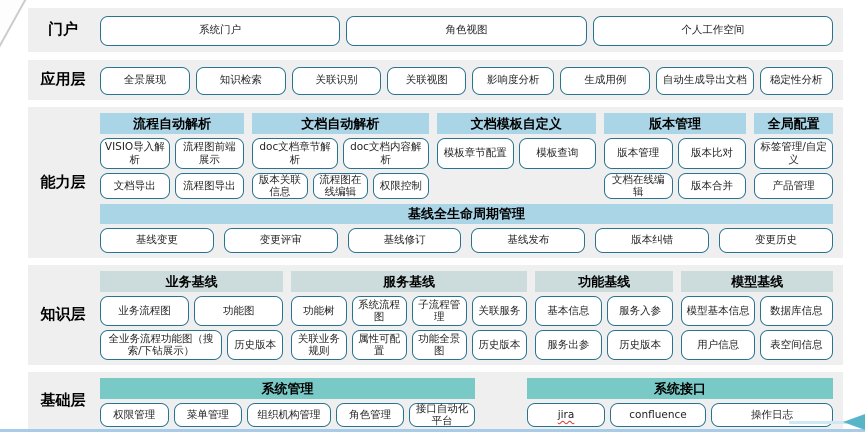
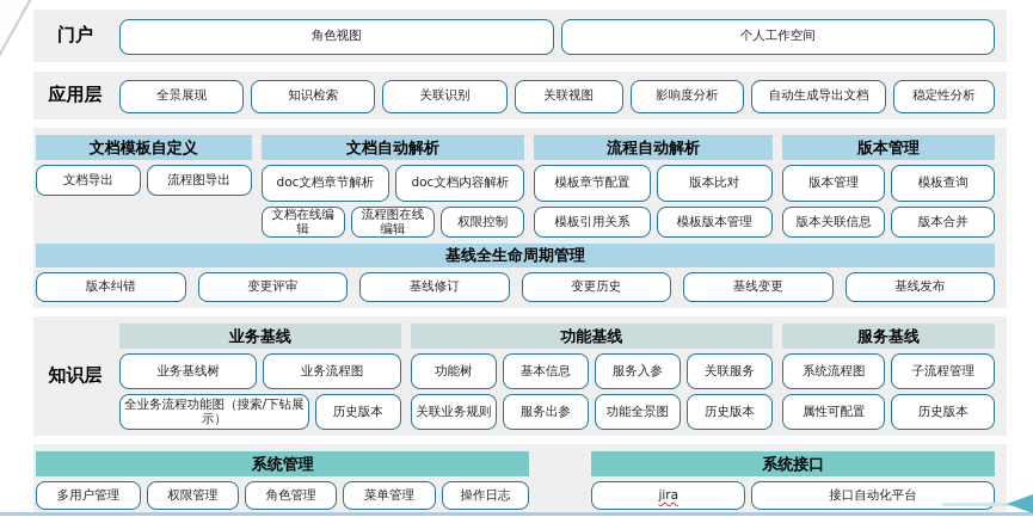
  门户
- 系统门户
  角色视图
  个人工作空间
  应用层
  全景展现
  知识检索
  关联识别
  关联视图
  影响度分析
- 生成用例
  自动生成导出文档
  稳定性分析
- 能力层
- 流程自动解析
+ 文档模板自定义
- VISIO导入解析
- 流程图前端展示
  文档导出
  流程图导出
  文档自动解析
  doc文档章节解析
  doc文档内容解析
- 版本关联信息
+ 文档在线编辑
  流程图在线编辑
  权限控制
- 文档模板自定义
+ 流程自动解析
  模板章节配置
- 模板查询
+ 版本比对
+ 模板引用关系
+ 模板版本管理
  版本管理
  版本管理
- 版本比对
+ 模板查询
- 文档在线编辑
+ 版本关联信息
  版本合并
- 全局配置
- 标签管理/自定义
- 产品管理
  基线全生命周期管理
- 基线变更
+ 版本纠错
  变更评审
  基线修订
- 基线发布
+ 变更历史
- 版本纠错
+ 基线变更
- 变更历史
+ 基线发布
  知识层
  业务基线
+ 业务基线树
  业务流程图
- 功能图
  全业务流程功能图（搜索/下钻展示）
  历史版本
- 服务基线
+ 功能基线
  功能树
- 系统流程图
+ 基本信息
- 子流程管理
+ 服务入参
  关联服务
  关联业务规则
- 属性可配置
+ 服务出参
  功能全景图
  历史版本
- 功能基线
+ 服务基线
- 基本信息
+ 系统流程图
- 服务入参
+ 子流程管理
- 服务出参
+ 属性可配置
  历史版本
- 模型基线
- 模型基本信息
- 数据库信息
- 用户信息
- 表空间信息
- 基础层
  系统管理
+ 多用户管理
  权限管理
- 菜单管理
+ 角色管理
- 组织机构管理
- 角色管理
+ 菜单管理
- 接口自动化平台
+ 操作日志
  系统接口
  jira
- confluence
- 操作日志
+ 接口自动化平台
